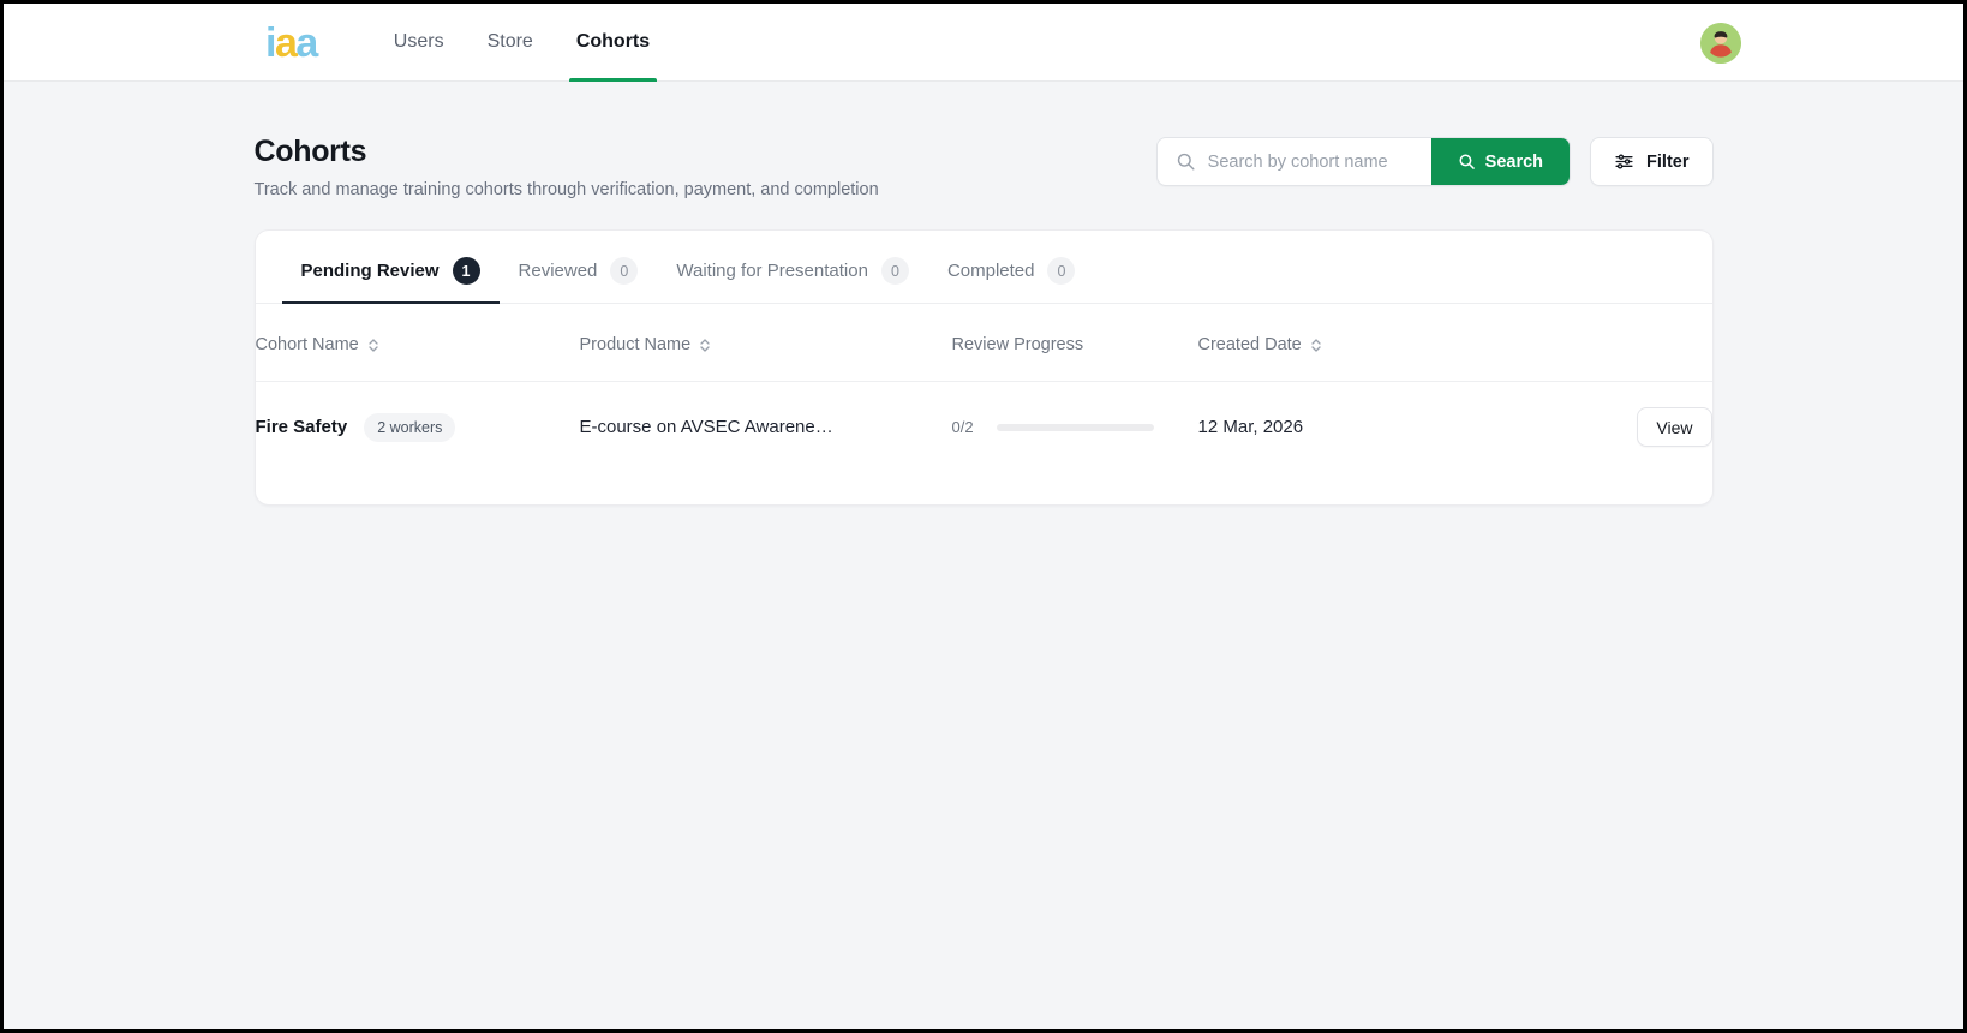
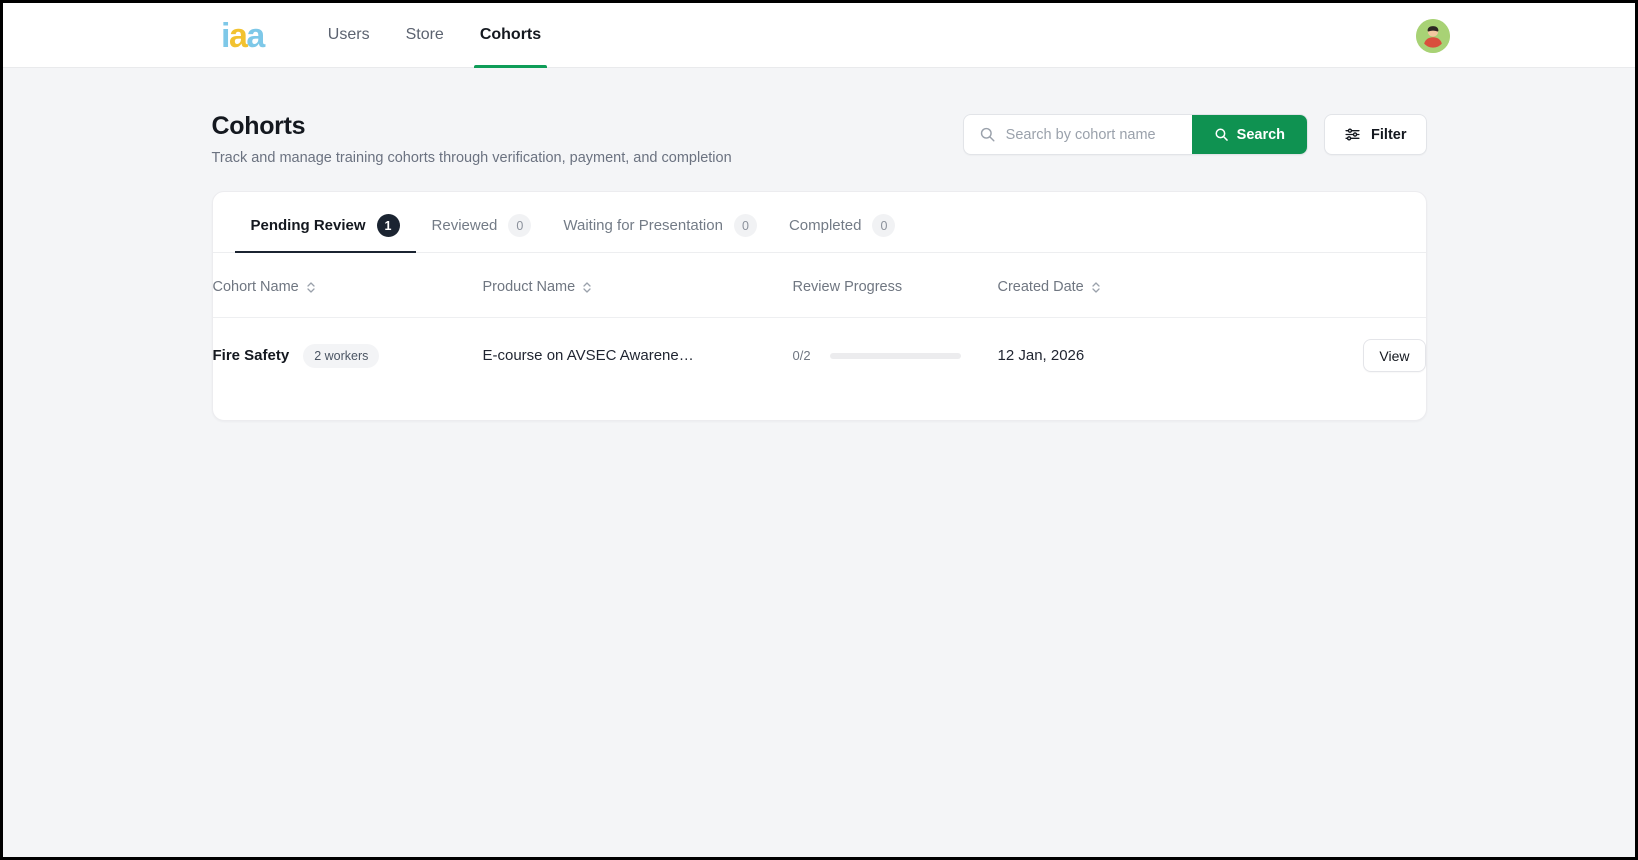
  i
  a
  a
  Users
  Store
  Cohorts
  Cohorts
  Track and manage training cohorts through verification, payment, and completion
  Search by cohort name
  Search
  Filter
  Pending Review
  1
  Reviewed
  0
  Waiting for Presentation
  0
  Completed
  0
  Cohort Name	Product Name	Review Progress	Created Date
- Fire Safety 2 workers	E-course on AVSEC Awarene…	0/2	12 Mar, 2026	View
+ Fire Safety 2 workers	E-course on AVSEC Awarene…	0/2	12 Jan, 2026	View
